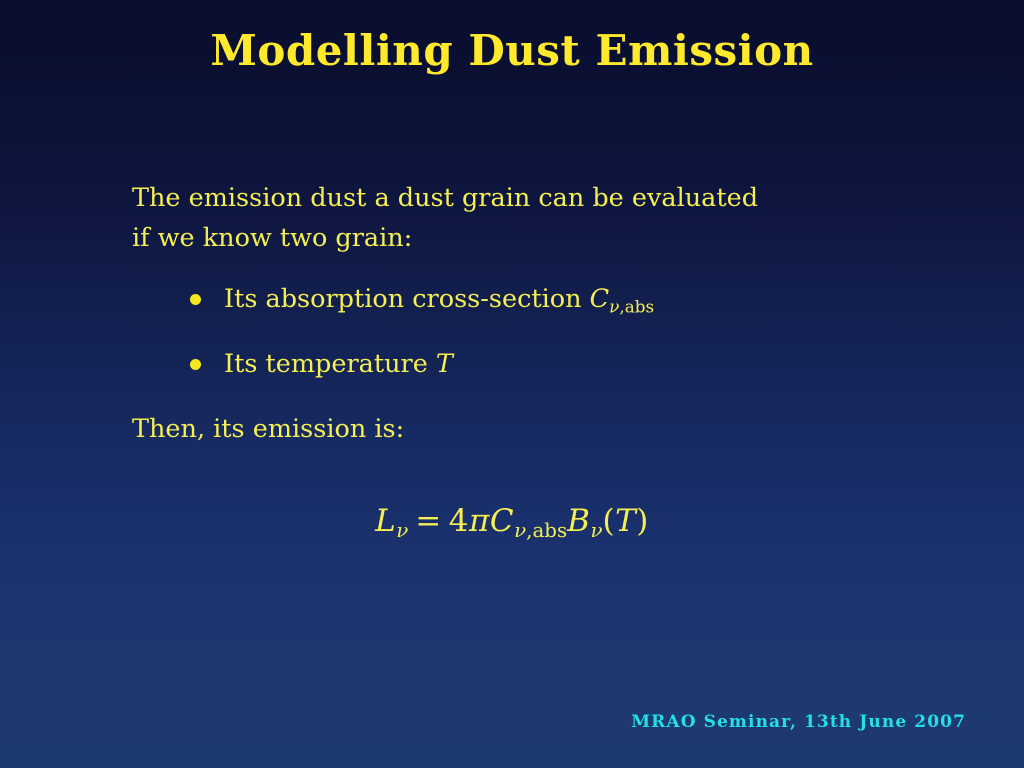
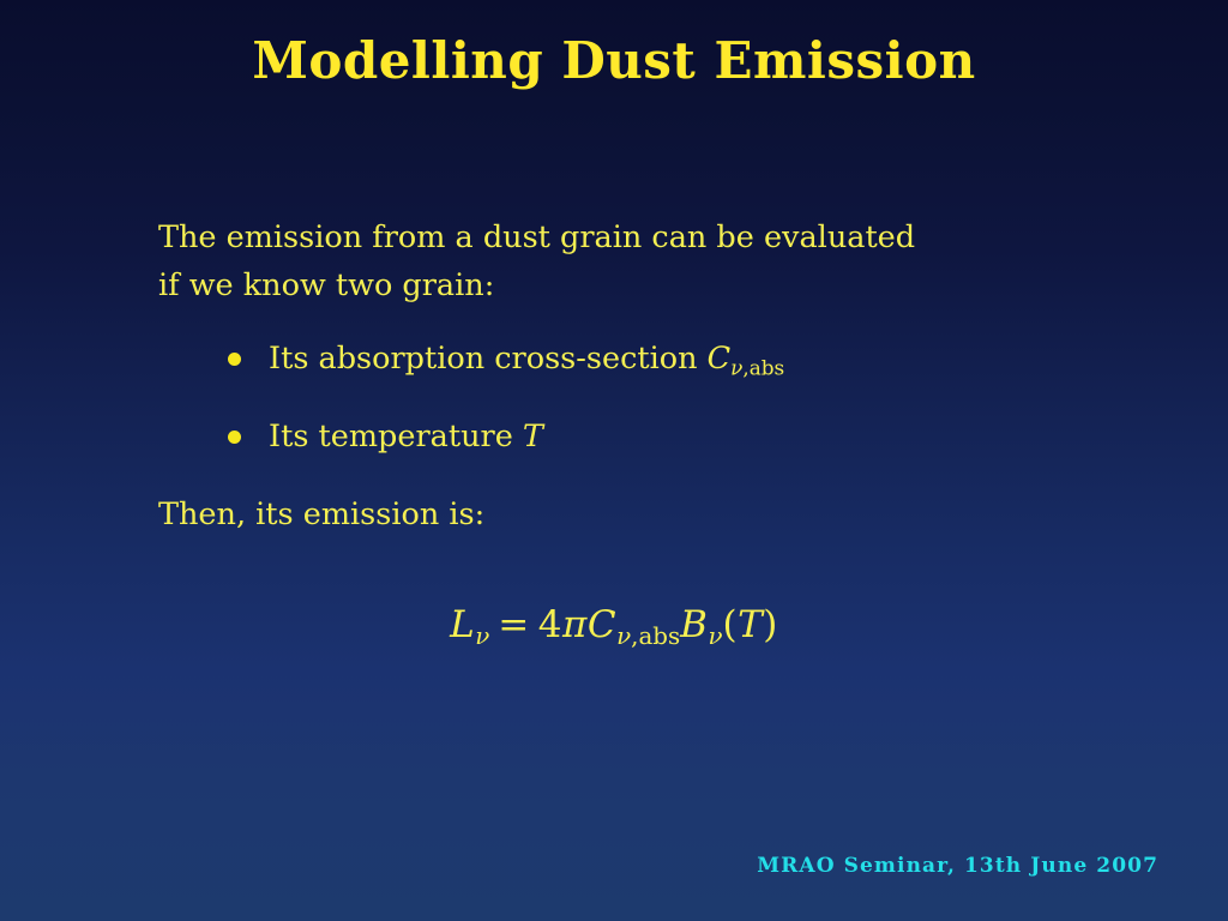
  Modelling Dust Emission
- The emission dust a dust grain can be evaluated
+ The emission from a dust grain can be evaluated
  if we know two grain:
  Its absorption cross-section Cν,abs
  Its temperature T
  Then, its emission is:
  Lν = 4πCν,absBν(T)
  MRAO Seminar, 13th June 2007
